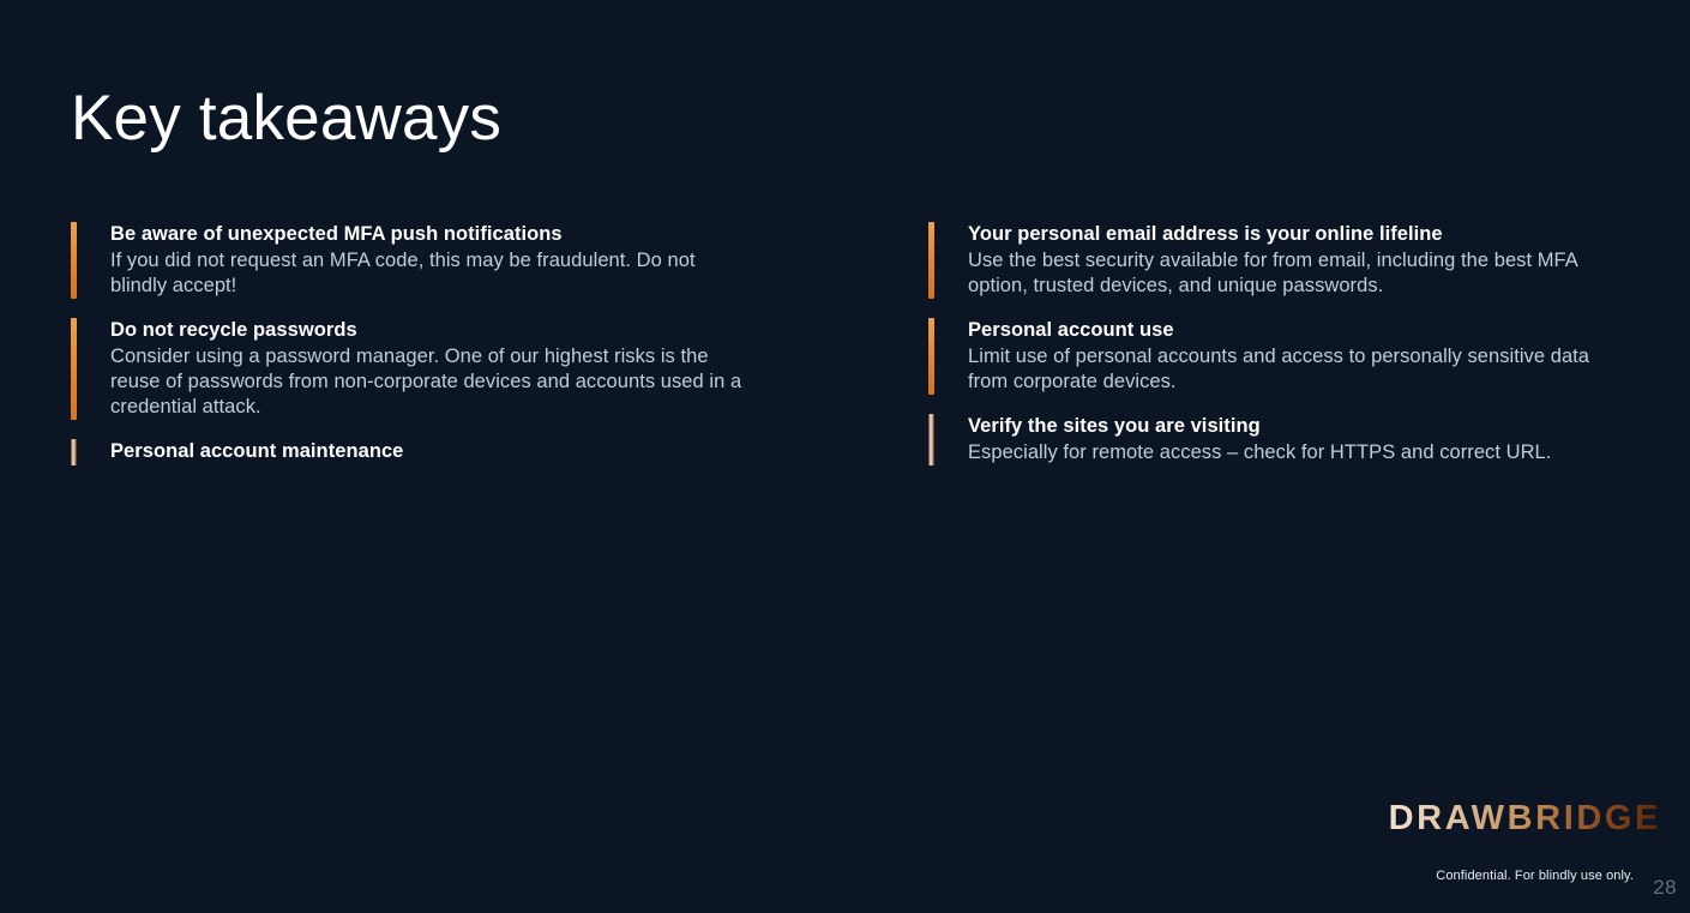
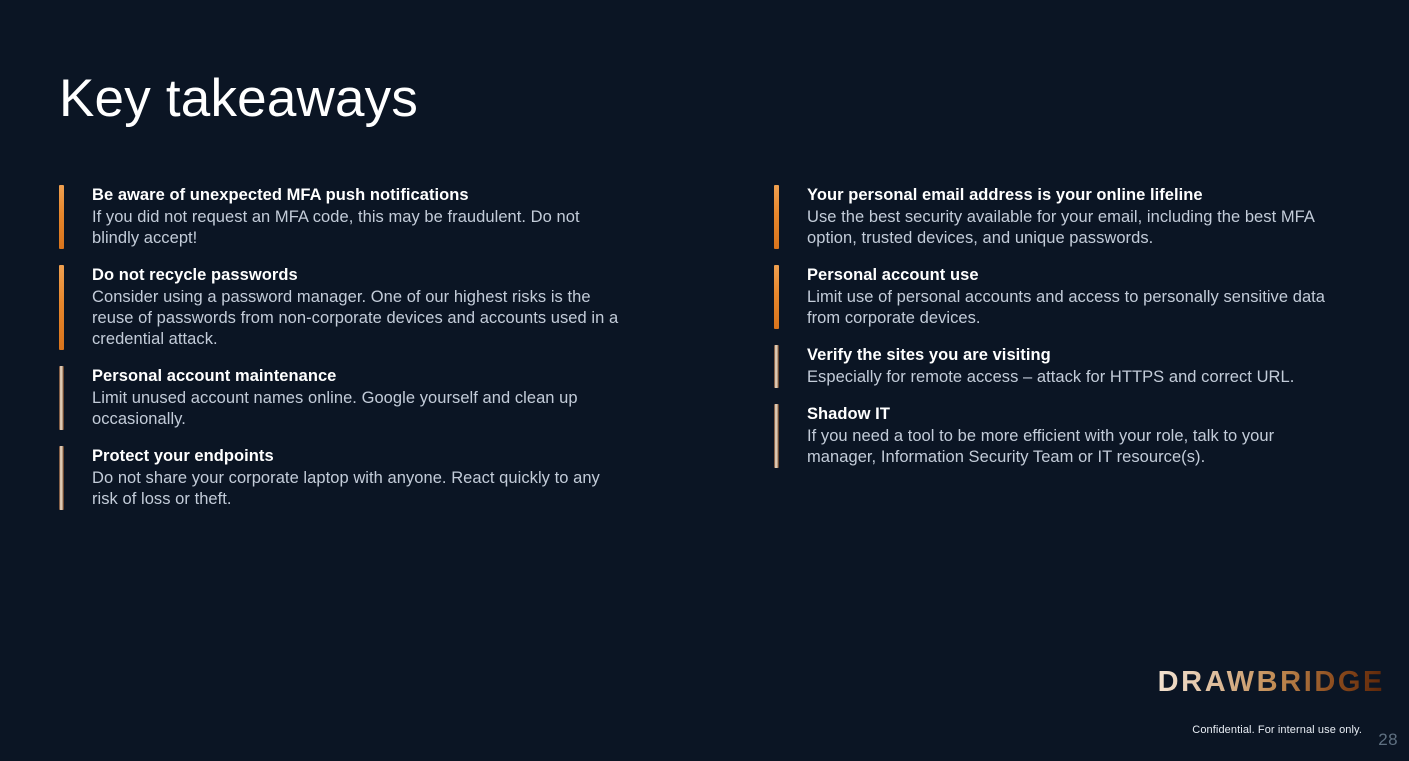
  Key takeaways
  Be aware of unexpected MFA push notifications
  If you did not request an MFA code, this may be fraudulent. Do not blindly accept!
  Do not recycle passwords
  Consider using a password manager. One of our highest risks is the reuse of passwords from non-corporate devices and accounts used in a credential attack.
  Personal account maintenance
+ Limit unused account names online. Google yourself and clean up occasionally.
+ Protect your endpoints
+ Do not share your corporate laptop with anyone. React quickly to any risk of loss or theft.
  Your personal email address is your online lifeline
- Use the best security available for from email, including the best MFA option, trusted devices, and unique passwords.
+ Use the best security available for your email, including the best MFA option, trusted devices, and unique passwords.
  Personal account use
  Limit use of personal accounts and access to personally sensitive data from corporate devices.
  Verify the sites you are visiting
- Especially for remote access – check for HTTPS and correct URL.
+ Especially for remote access – attack for HTTPS and correct URL.
+ Shadow IT
+ If you need a tool to be more efficient with your role, talk to your manager, Information Security Team or IT resource(s).
  DRAWBRIDGE
- Confidential. For blindly use only.
+ Confidential. For internal use only.
  28
